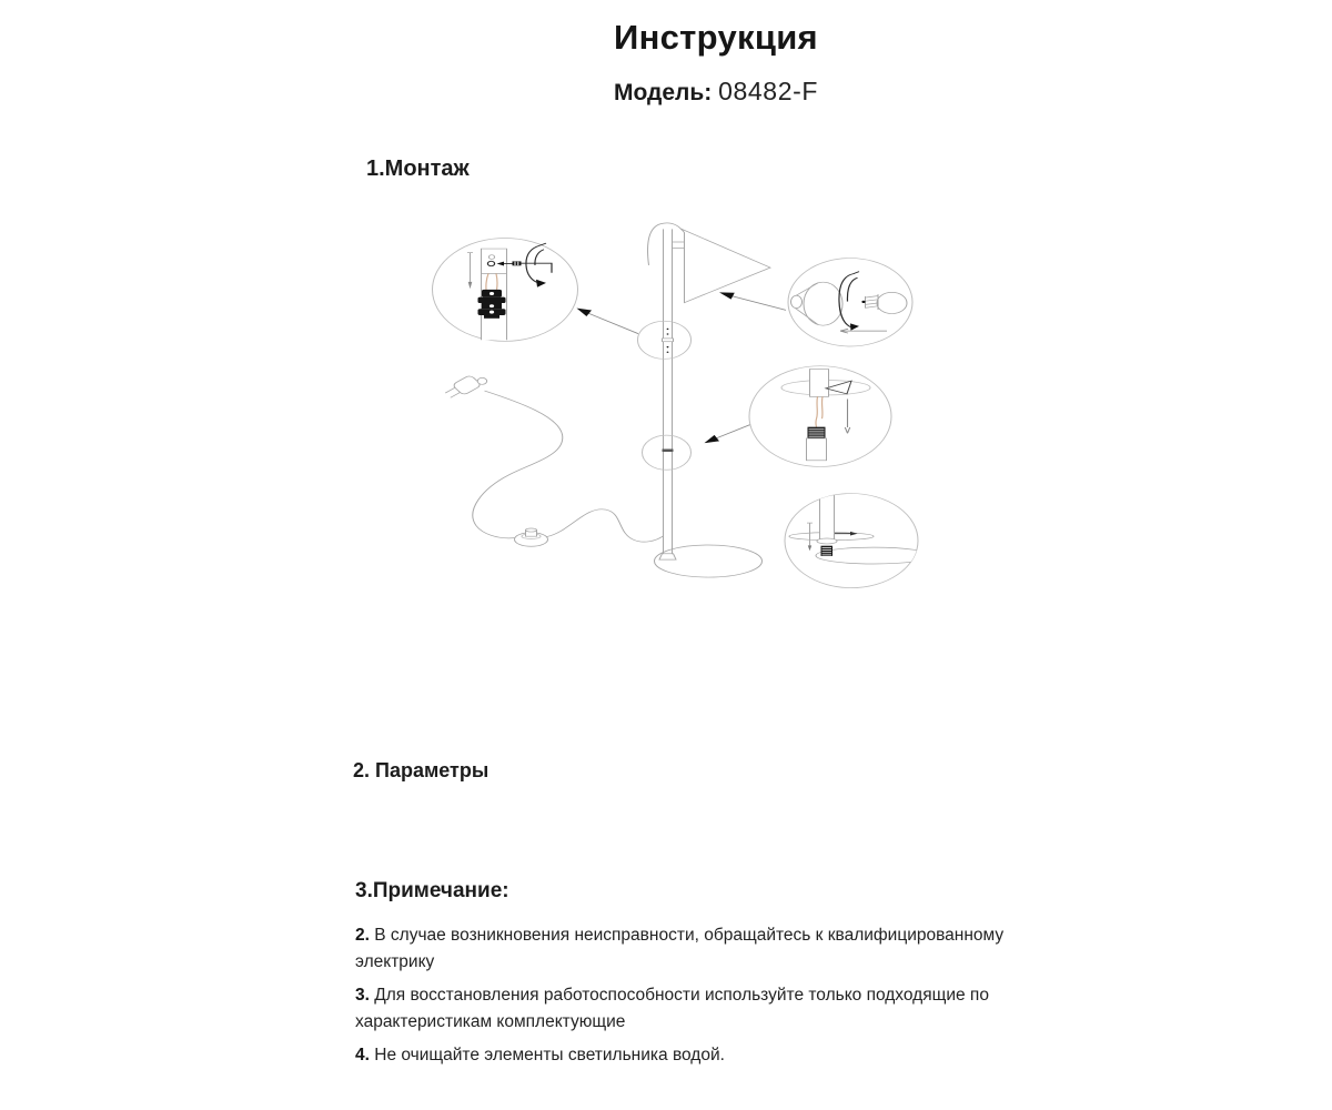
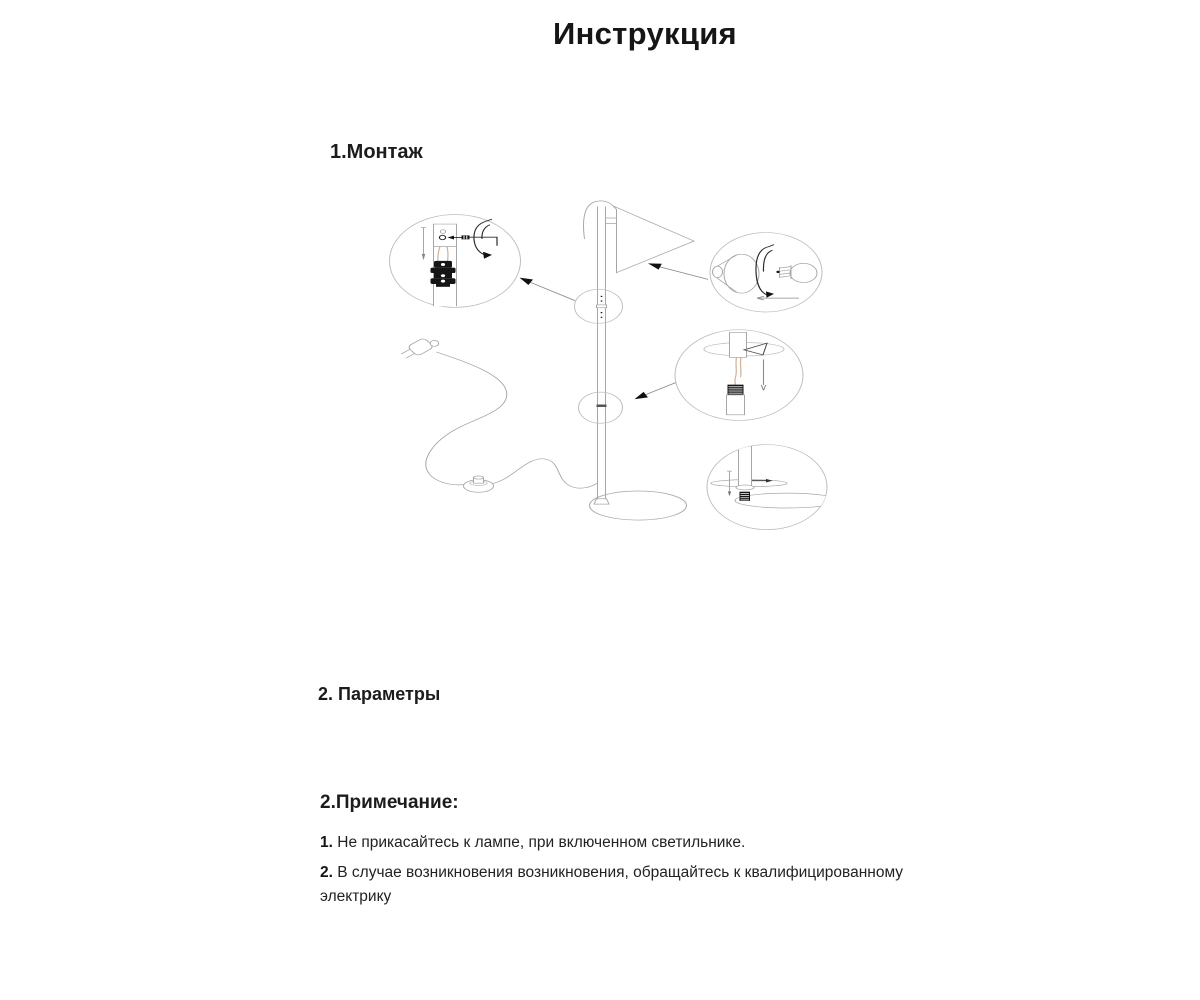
  Инструкция
- Модель: 08482-F
  1.Монтаж
  2. Параметры
- 3.Примечание:
+ 2.Примечание:
+ 1. Не прикасайтесь к лампе, при включенном светильнике.
- 2. В случае возникновения неисправности, обращайтесь к квалифицированному электрику
+ 2. В случае возникновения возникновения, обращайтесь к квалифицированному электрику
- 3. Для восстановления работоспособности используйте только подходящие по характеристикам комплектующие
- 4. Не очищайте элементы светильника водой.
